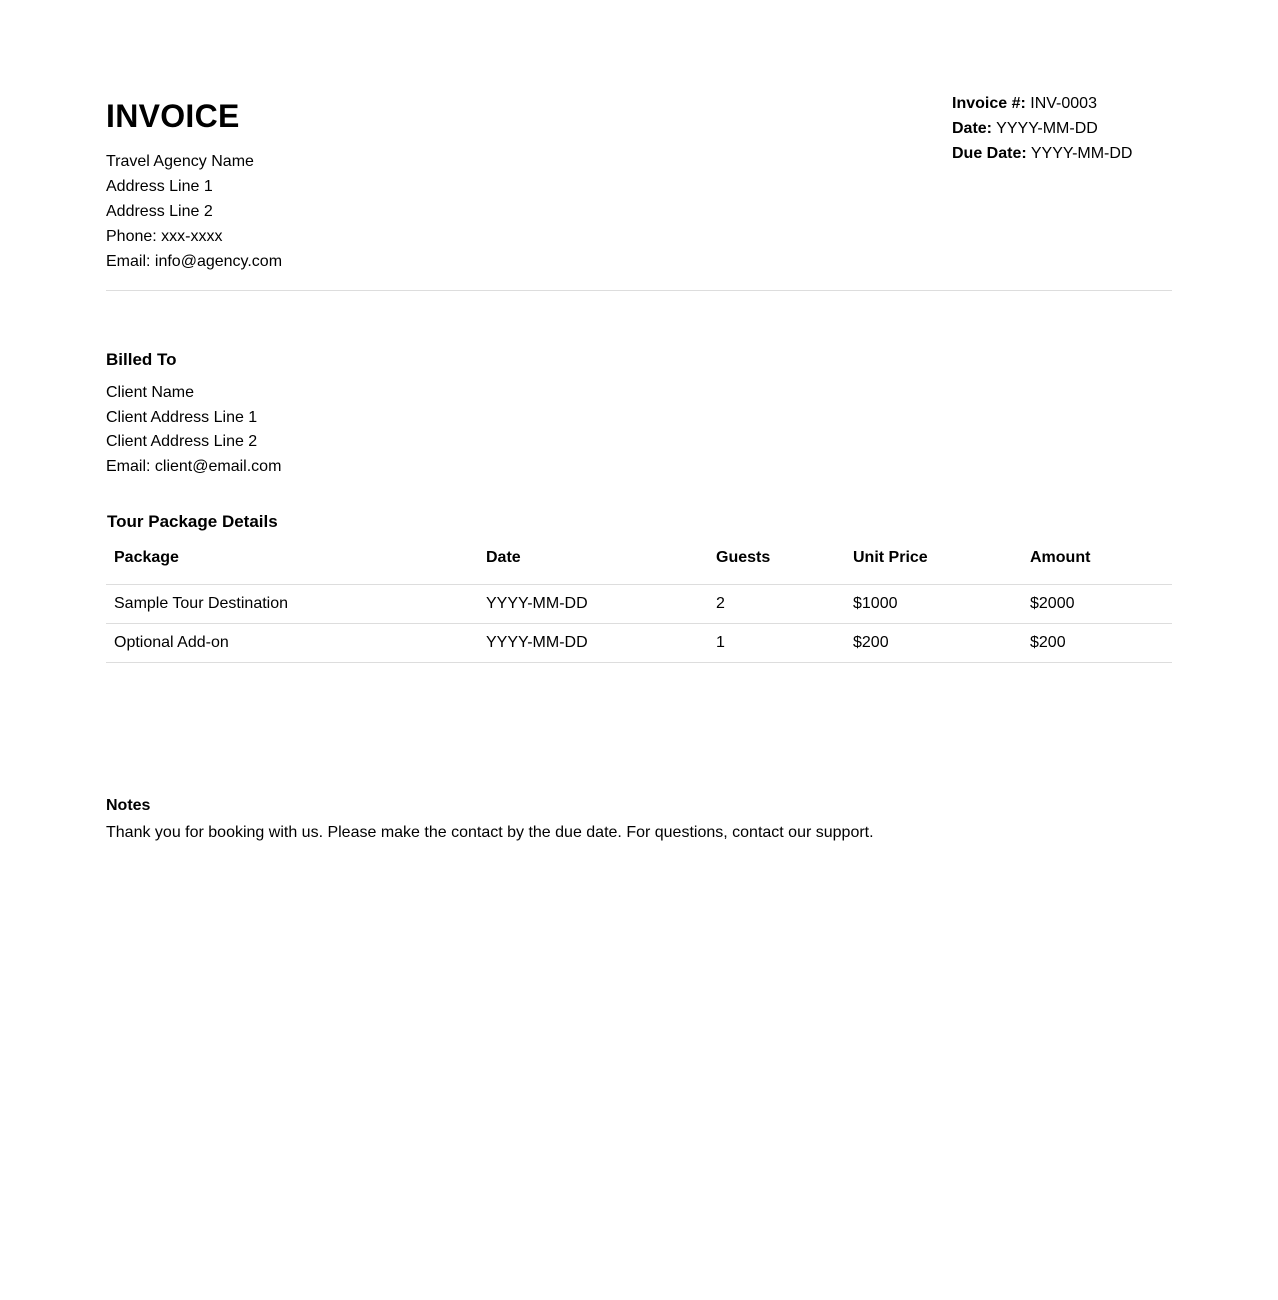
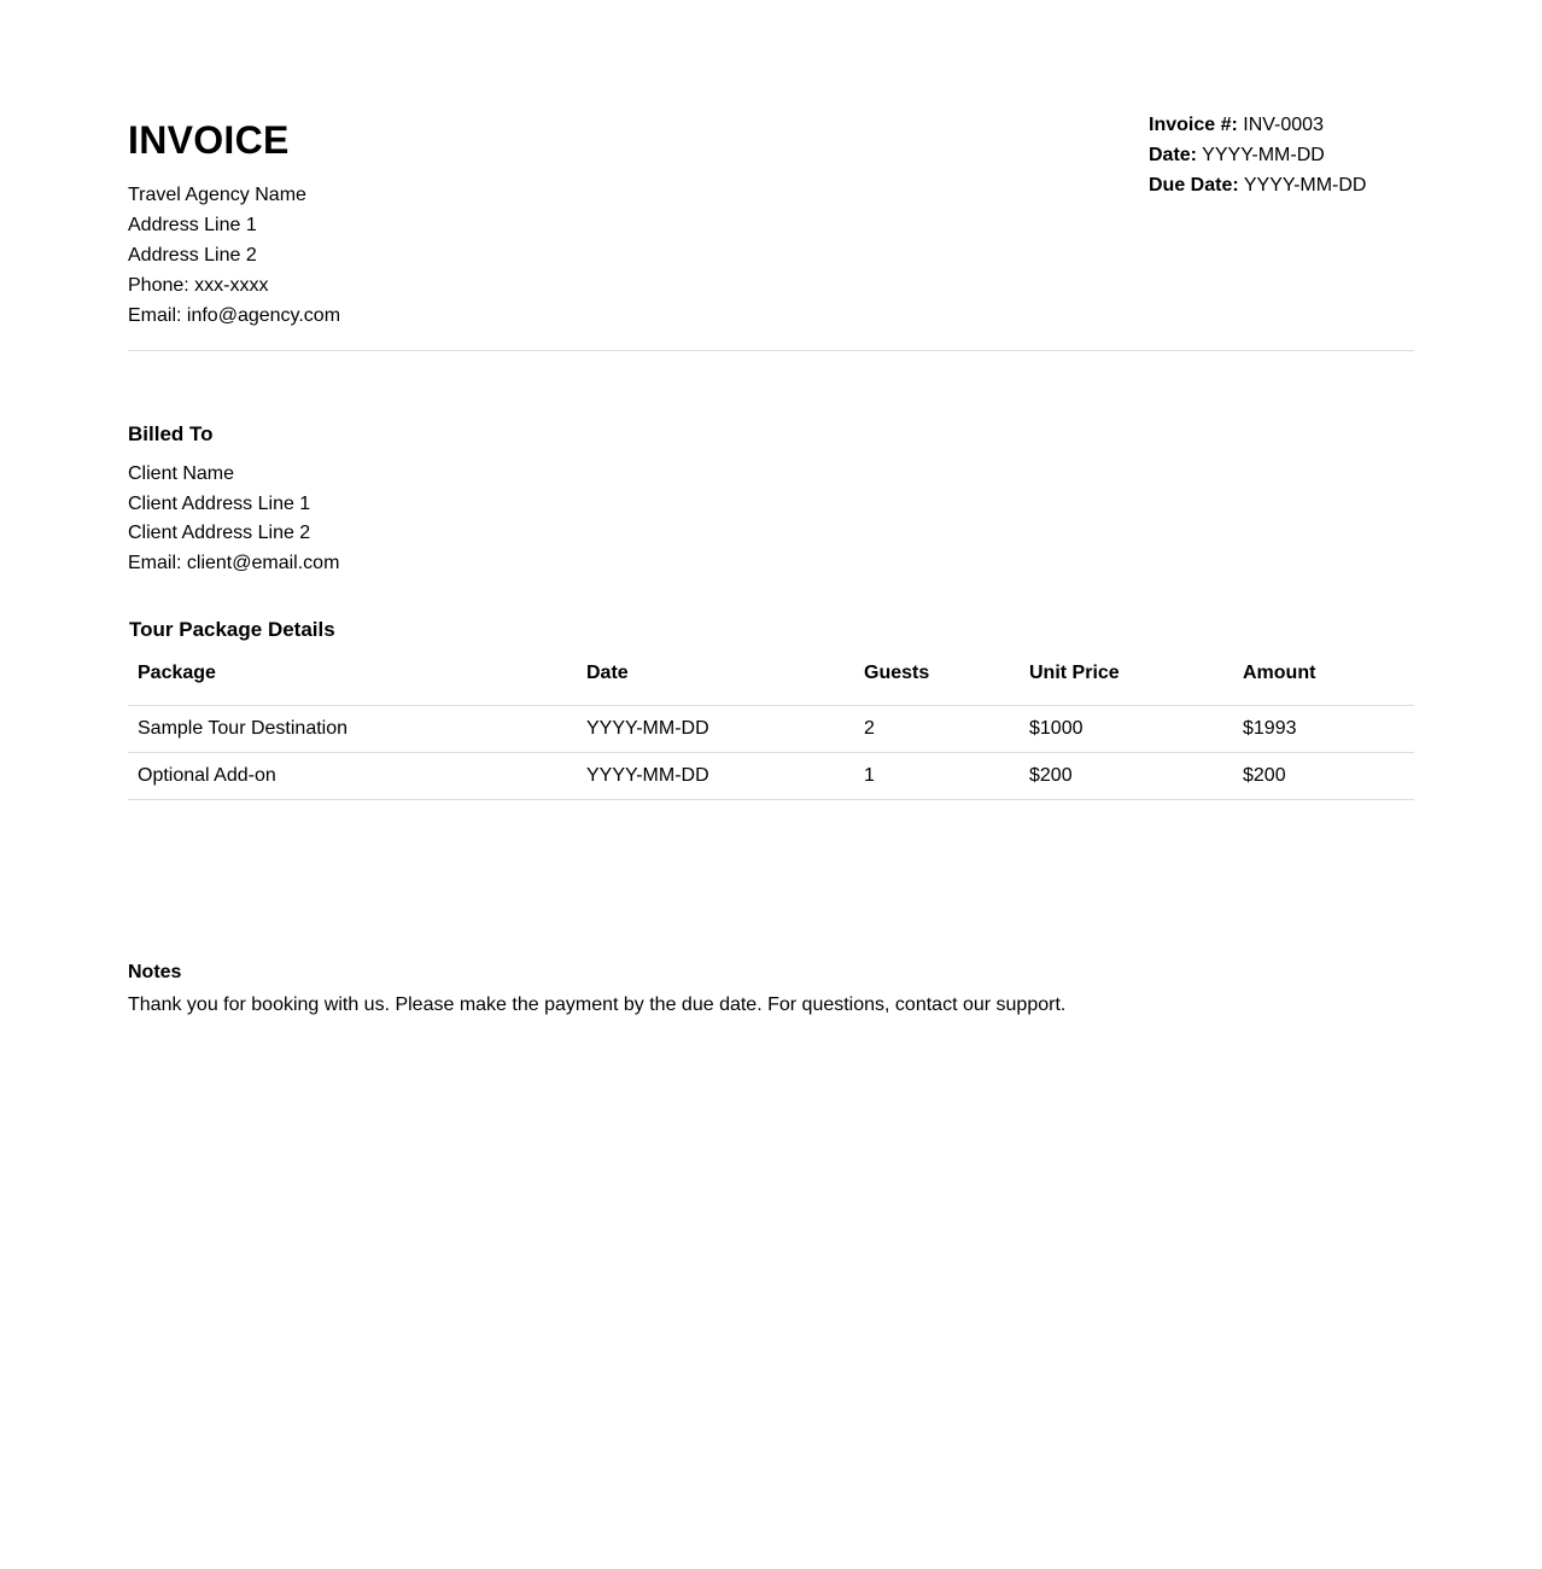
  INVOICE
  Travel Agency Name
  Address Line 1
  Address Line 2
  Phone: xxx-xxxx
  Email: info@agency.com
  Invoice #: INV-0003
  Date: YYYY-MM-DD
  Due Date: YYYY-MM-DD
  Billed To
  Client Name
  Client Address Line 1
  Client Address Line 2
  Email: client@email.com
  Tour Package Details
  Package	Date	Guests	Unit Price	Amount
- Sample Tour Destination	YYYY-MM-DD	2	$1000	$2000
+ Sample Tour Destination	YYYY-MM-DD	2	$1000	$1993
  Optional Add-on	YYYY-MM-DD	1	$200	$200
  Notes
- Thank you for booking with us. Please make the contact by the due date. For questions, contact our support.
+ Thank you for booking with us. Please make the payment by the due date. For questions, contact our support.
